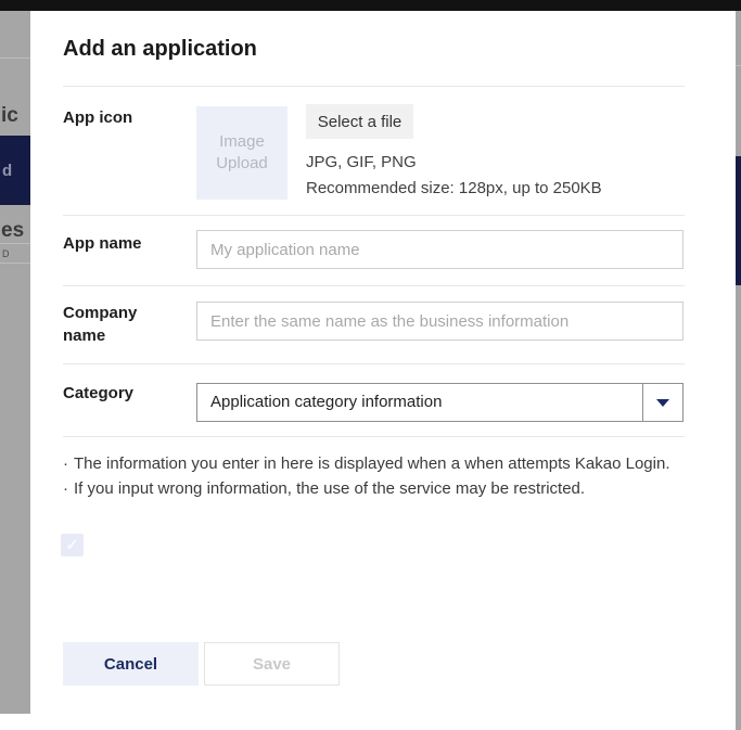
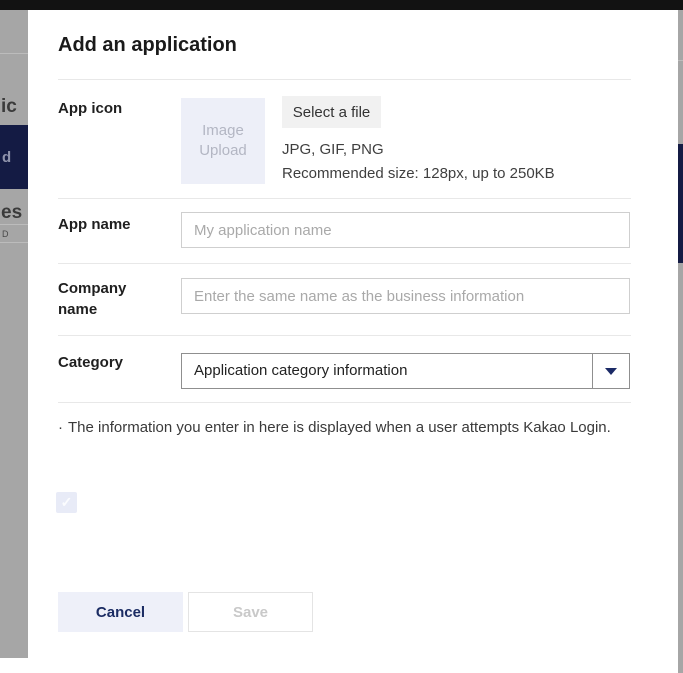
  ic
  d
  es
  D
  Add an application
  App icon
  Image
  Upload
  Select a file
  JPG, GIF, PNG
  Recommended size: 128px, up to 250KB
  App name
  My application name
  Company name
  Enter the same name as the business information
  Category
  Application category information
- · The information you enter in here is displayed when a when attempts Kakao Login.
+ · The information you enter in here is displayed when a user attempts Kakao Login.
- · If you input wrong information, the use of the service may be restricted.
  Cancel
  Save
